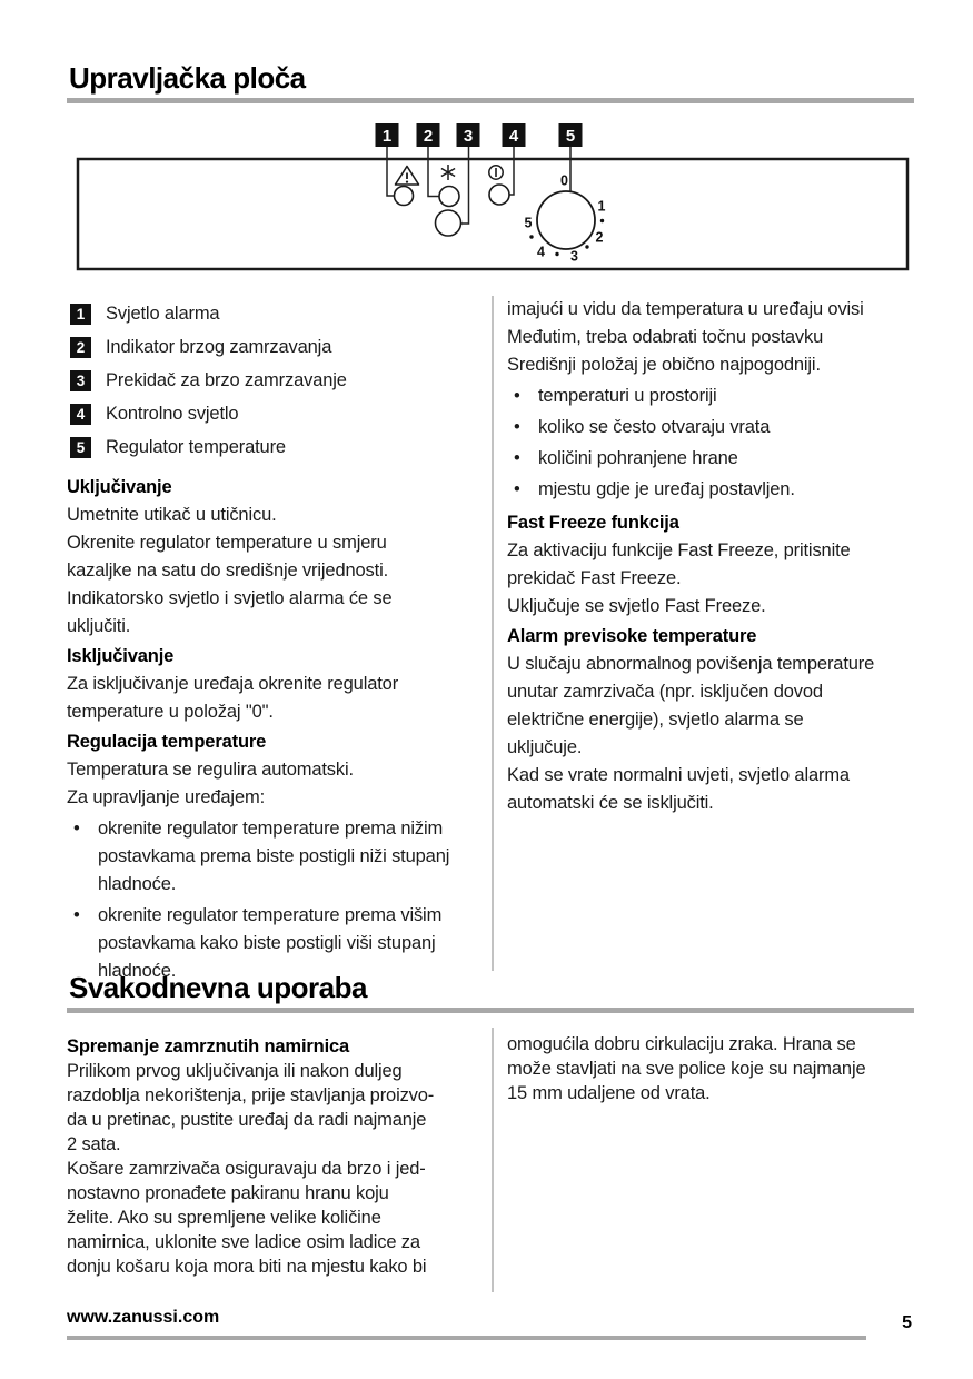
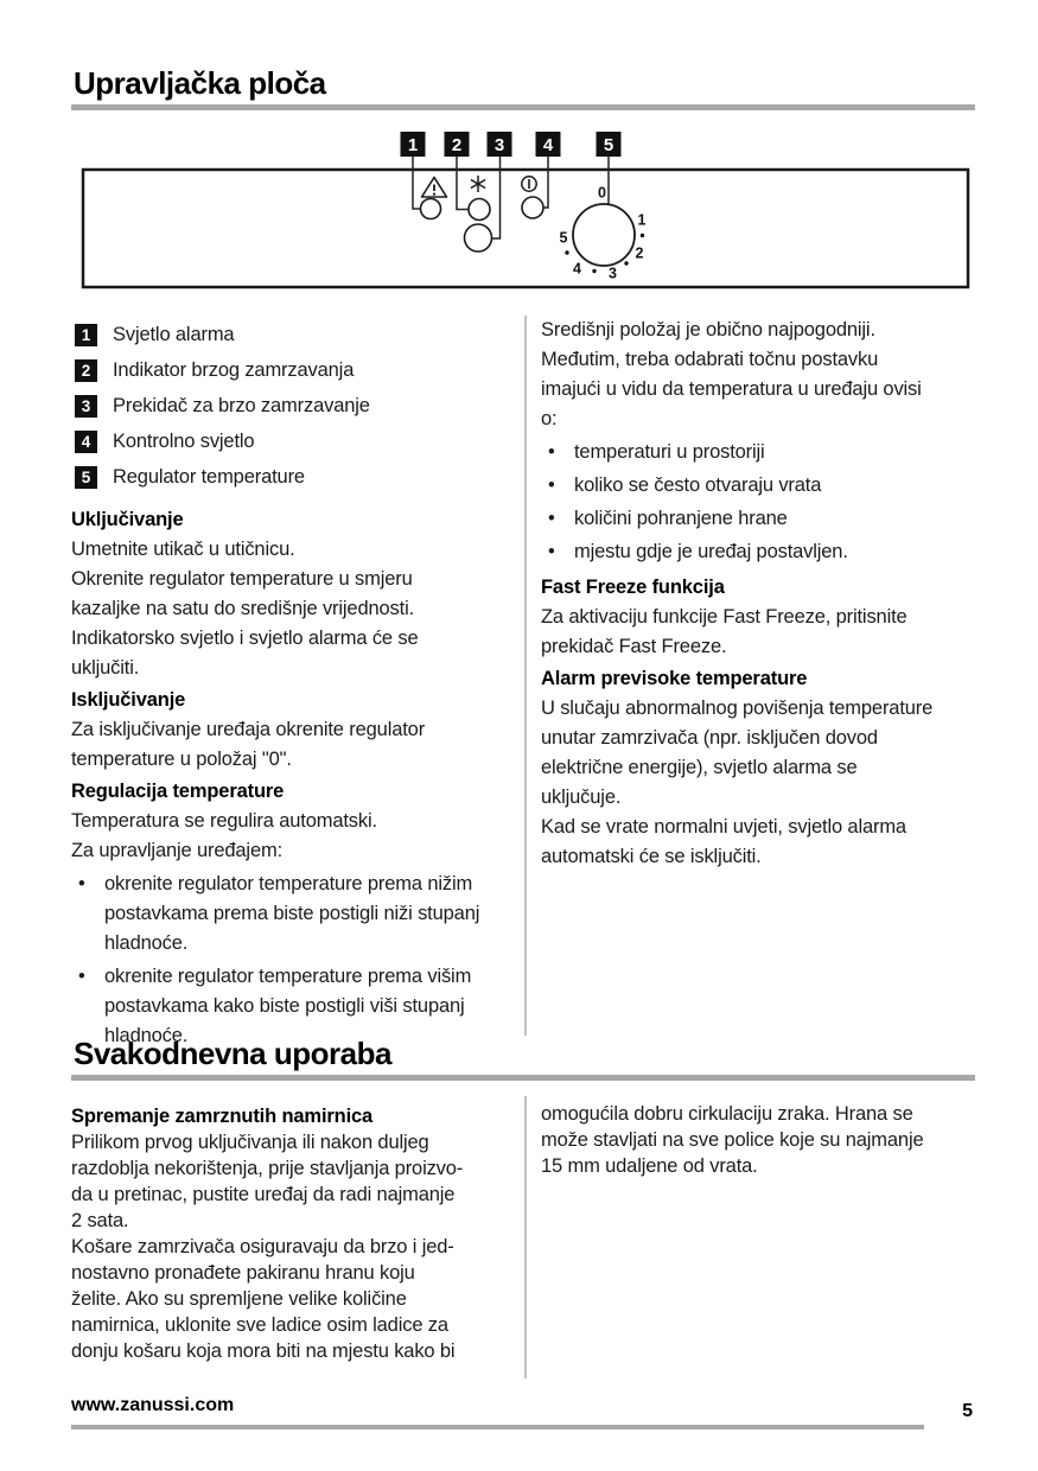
  Upravljačka ploča
  1
  2
  3
  4
  5
  0
  1
  2
  3
  4
  5
  1
  Svjetlo alarma
  2
  Indikator brzog zamrzavanja
  3
  Prekidač za brzo zamrzavanje
  4
  Kontrolno svjetlo
  5
  Regulator temperature
  Uključivanje
  Umetnite utikač u utičnicu.
  Okrenite regulator temperature u smjeru
  kazaljke na satu do središnje vrijednosti.
  Indikatorsko svjetlo i svjetlo alarma će se
  uključiti.
  Isključivanje
  Za isključivanje uređaja okrenite regulator
  temperature u položaj "0".
  Regulacija temperature
  Temperatura se regulira automatski.
  Za upravljanje uređajem:
  •
  okrenite regulator temperature prema nižim
  postavkama prema biste postigli niži stupanj
  hladnoće.
  •
  okrenite regulator temperature prema višim
  postavkama kako biste postigli viši stupanj
  hladnoće.
- imajući u vidu da temperatura u uređaju ovisi
+ Središnji položaj je obično najpogodniji.
  Međutim, treba odabrati točnu postavku
- Središnji položaj je obično najpogodniji.
+ imajući u vidu da temperatura u uređaju ovisi
+ o:
  •
  temperaturi u prostoriji
  •
  koliko se često otvaraju vrata
  •
  količini pohranjene hrane
  •
  mjestu gdje je uređaj postavljen.
  Fast Freeze funkcija
  Za aktivaciju funkcije Fast Freeze, pritisnite
  prekidač Fast Freeze.
- Uključuje se svjetlo Fast Freeze.
  Alarm previsoke temperature
  U slučaju abnormalnog povišenja temperature
  unutar zamrzivača (npr. isključen dovod
  električne energije), svjetlo alarma se
  uključuje.
  Kad se vrate normalni uvjeti, svjetlo alarma
  automatski će se isključiti.
  Svakodnevna uporaba
  Spremanje zamrznutih namirnica
  Prilikom prvog uključivanja ili nakon duljeg
  razdoblja nekorištenja, prije stavljanja proizvo-
  da u pretinac, pustite uređaj da radi najmanje
  2 sata.
  Košare zamrzivača osiguravaju da brzo i jed-
  nostavno pronađete pakiranu hranu koju
  želite. Ako su spremljene velike količine
  namirnica, uklonite sve ladice osim ladice za
  donju košaru koja mora biti na mjestu kako bi
  omogućila dobru cirkulaciju zraka. Hrana se
  može stavljati na sve police koje su najmanje
  15 mm udaljene od vrata.
  www.zanussi.com
  5
